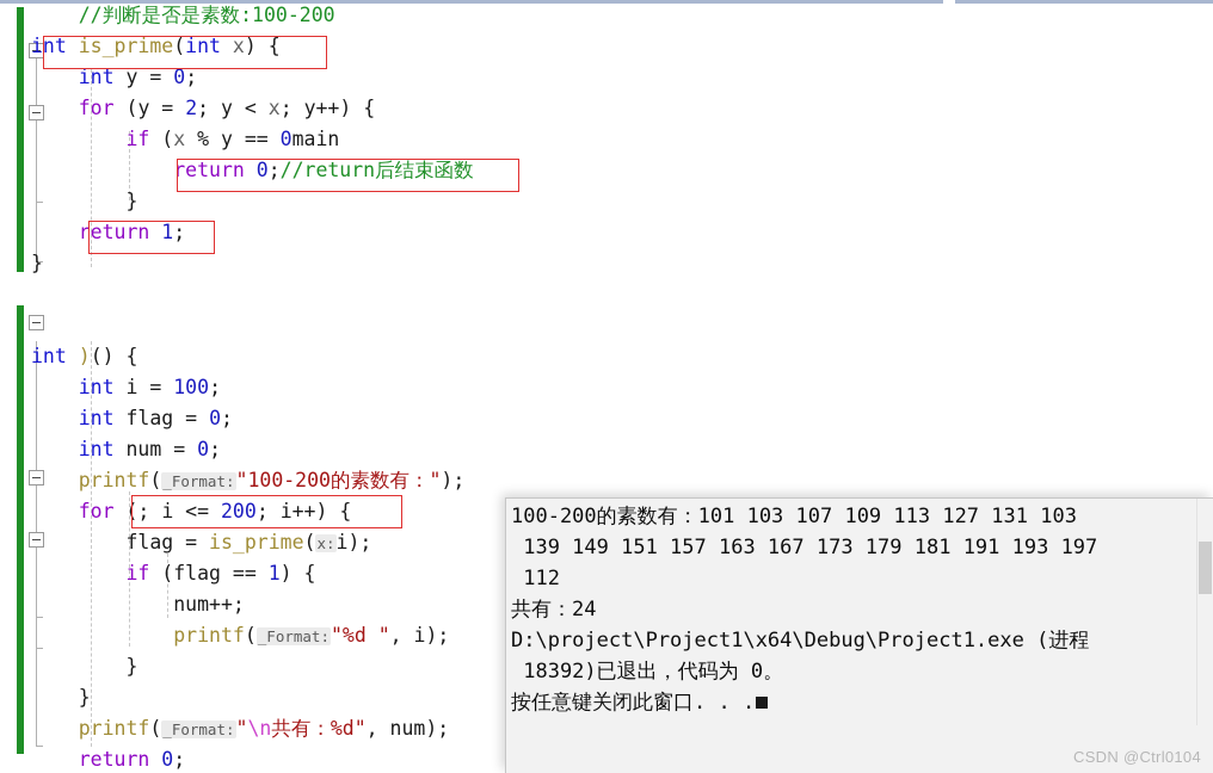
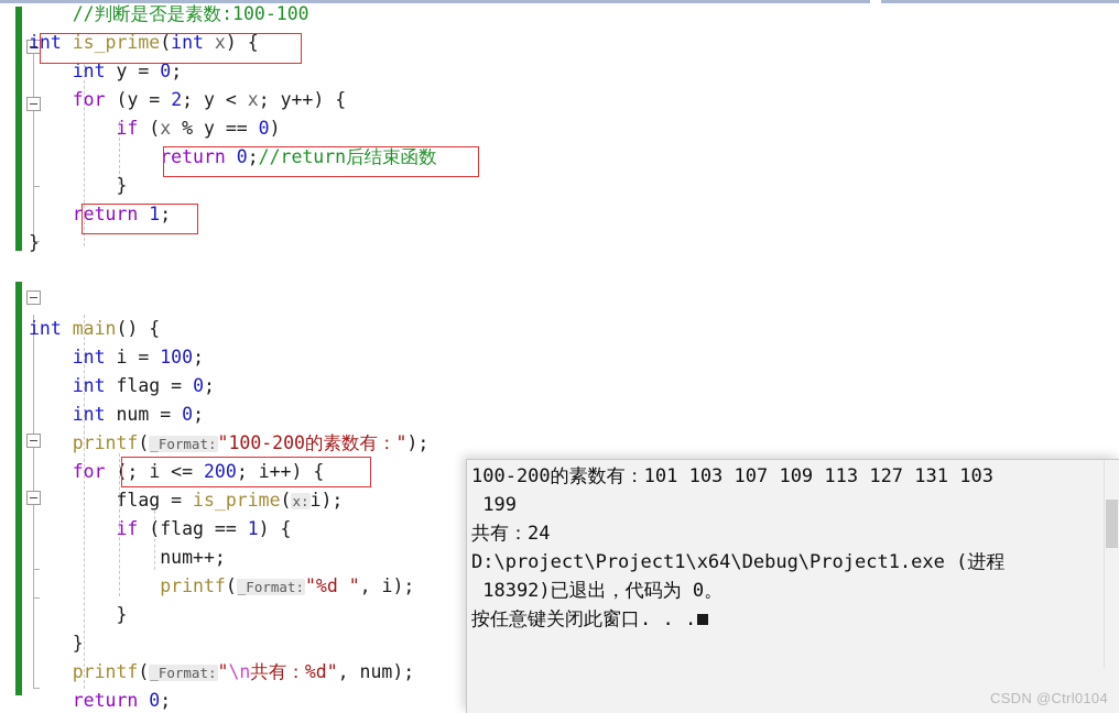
- //判断是否是素数:100-200
+ //判断是否是素数:100-100
  int is_prime(int x) {
  int y = 0;
  for (y = 2; y < x; y++) {
- if (x % y == 0main
+ if (x % y == 0)
  return 0;//return后结束函数
  }
  return 1;
  }
- int )() {
+ int main() {
  int i = 100;
  int flag = 0;
  int num = 0;
  printf(_Format:"100-200的素数有：");
  for (; i <= 200; i++) {
  flag = is_prime(x:i);
  if (flag == 1) {
  num++;
  printf(_Format:"%d ", i);
  }
  }
  printf(_Format:"\n共有：%d", num);
  return 0;
  100-200的素数有：101 103 107 109 113 127 131 103
- 139 149 151 157 163 167 173 179 181 191 193 197
- 112
+ 199
  共有：24
  D:\project\Project1\x64\Debug\Project1.exe (进程
  18392)已退出，代码为 0。
  按任意键关闭此窗口. . .
  CSDN @Ctrl0104
